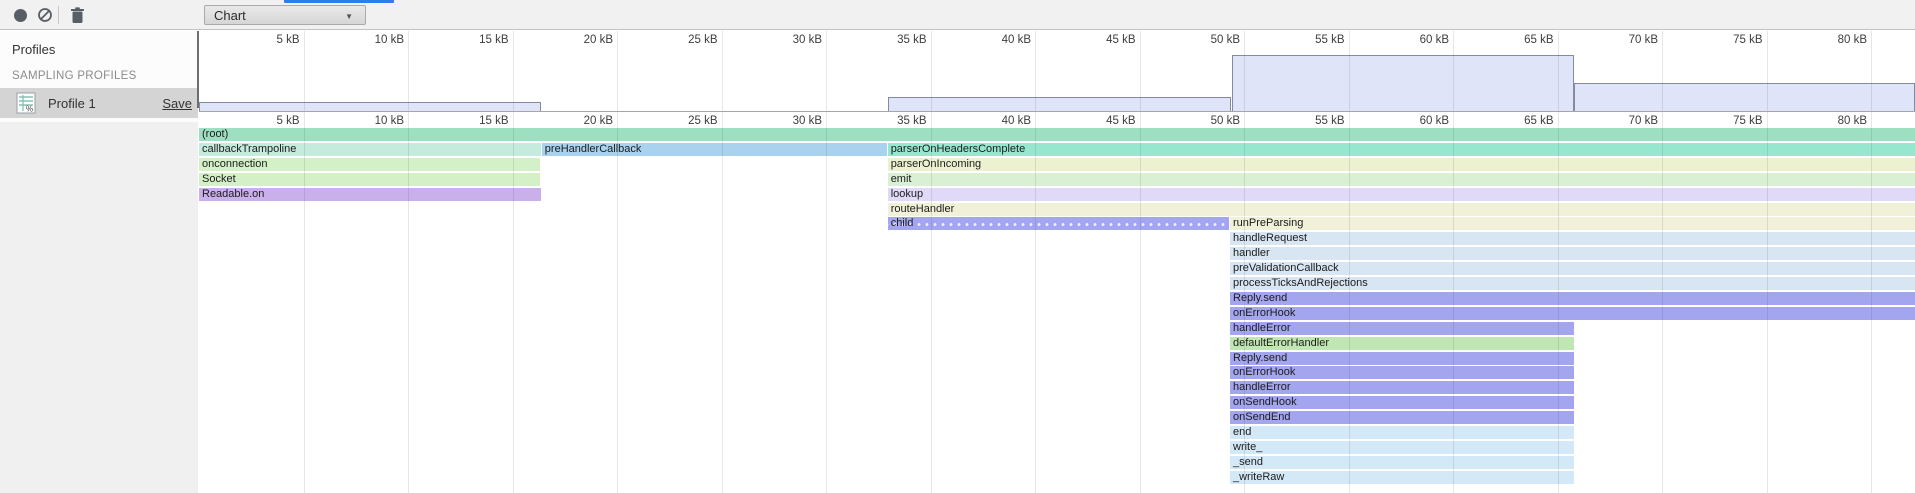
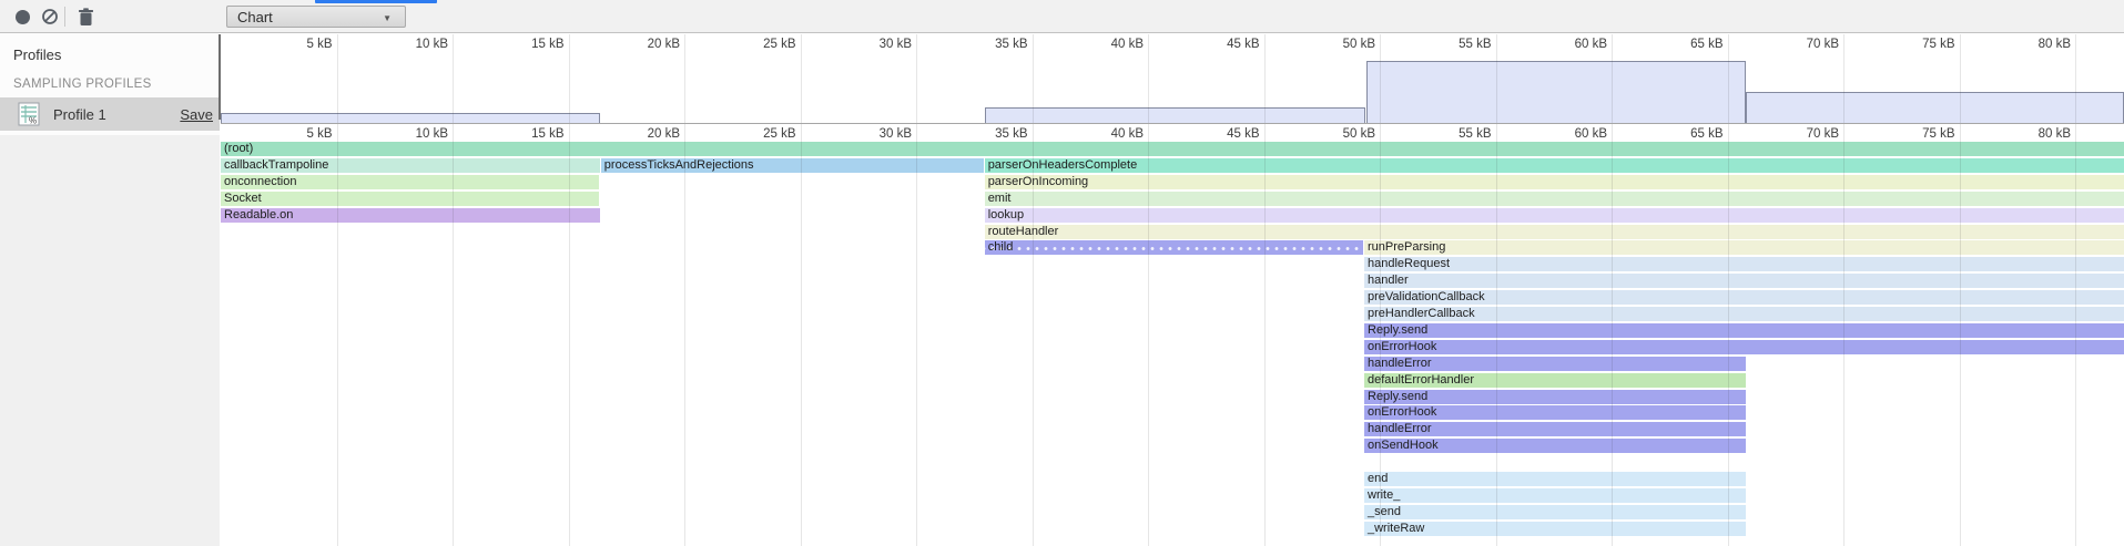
  Chart
  ▼
  Profiles
  SAMPLING PROFILES
  %
  Profile 1
  Save
  5 kB
  10 kB
  15 kB
  20 kB
  25 kB
  30 kB
  35 kB
  40 kB
  45 kB
  50 kB
  55 kB
  60 kB
  65 kB
  70 kB
  75 kB
  80 kB
  5 kB
  10 kB
  15 kB
  20 kB
  25 kB
  30 kB
  35 kB
  40 kB
  45 kB
  50 kB
  55 kB
  60 kB
  65 kB
  70 kB
  75 kB
  80 kB
  (root)
  callbackTrampoline
- preHandlerCallback
+ processTicksAndRejections
  parserOnHeadersComplete
  onconnection
  parserOnIncoming
  Socket
  emit
  Readable.on
  lookup
  routeHandler
  child
  runPreParsing
  handleRequest
  handler
  preValidationCallback
- processTicksAndRejections
+ preHandlerCallback
  Reply.send
  onErrorHook
  handleError
  defaultErrorHandler
  Reply.send
  onErrorHook
  handleError
  onSendHook
- onSendEnd
  end
  write_
  _send
  _writeRaw
